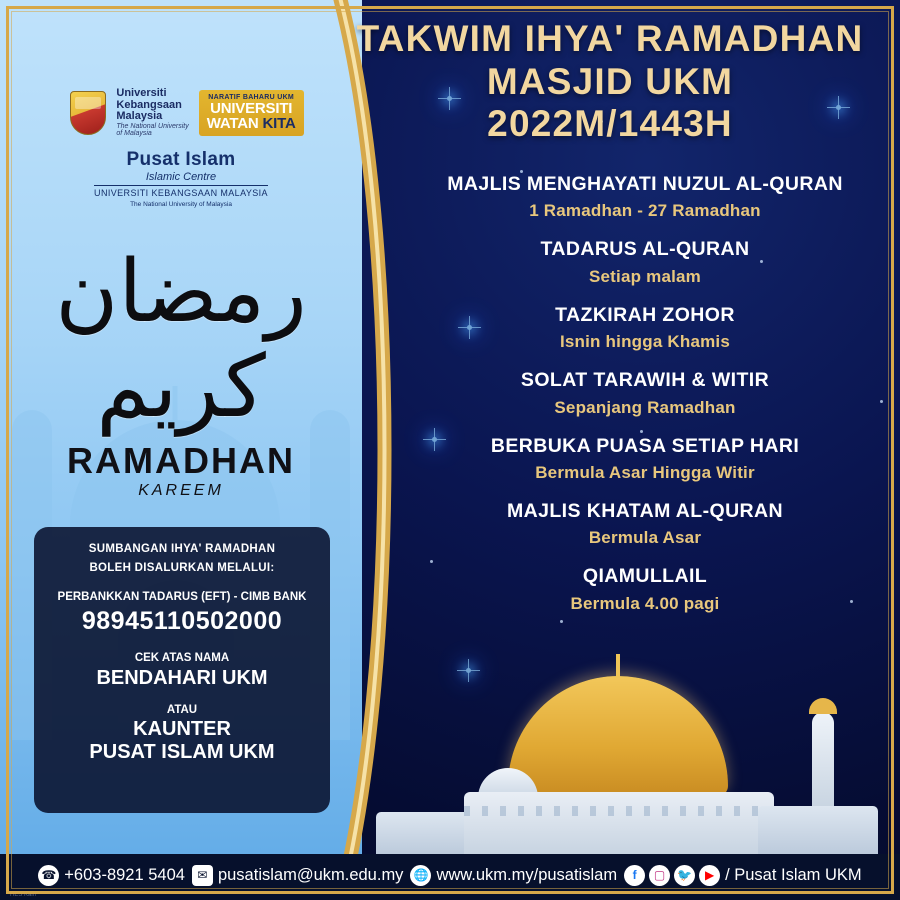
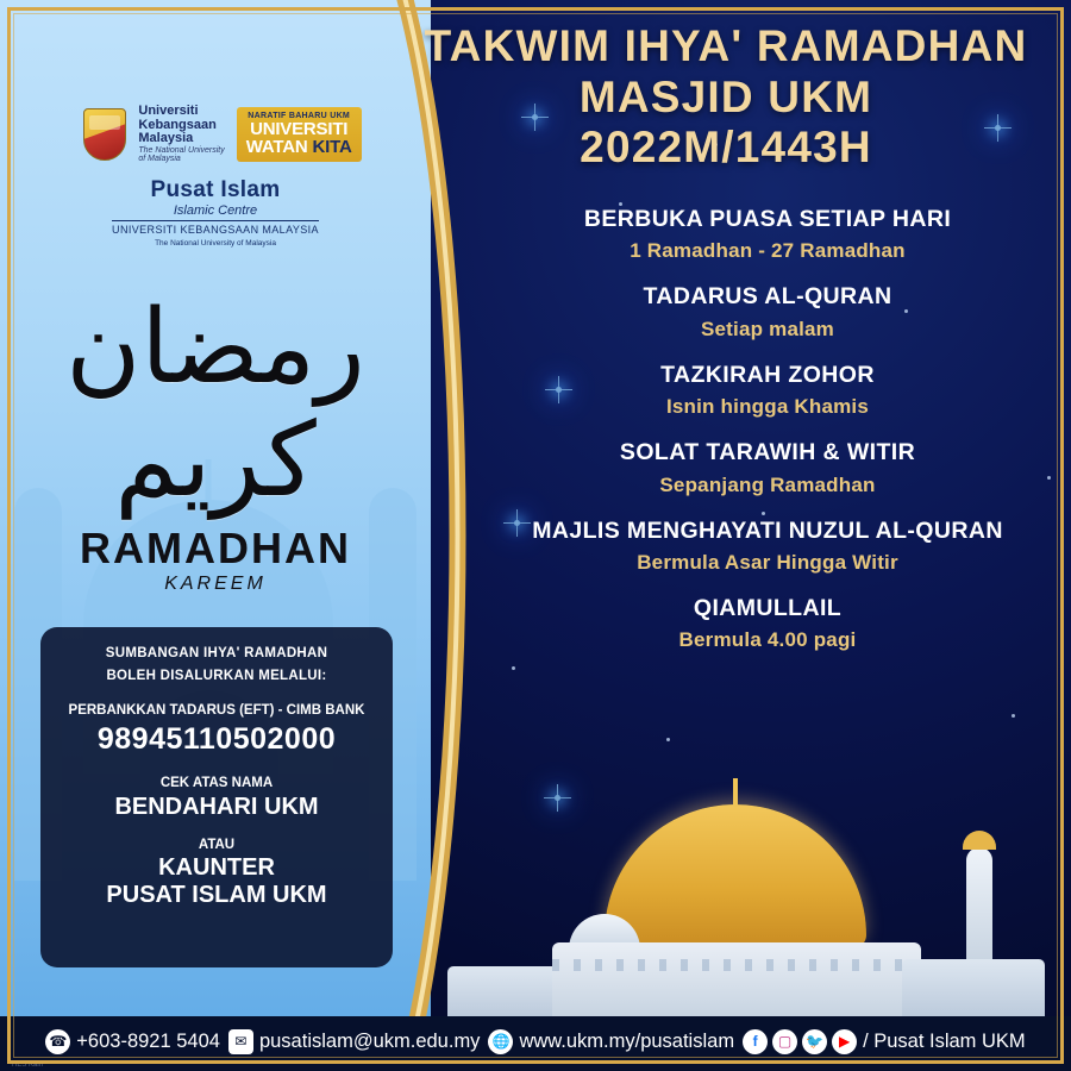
  Universiti
  Kebangsaan
  Malaysia
  UNIVERSITI
  WATAN KITA
  Pusat Islam
  Islamic Centre
  UNIVERSITI KEBANGSAAN MALAYSIA
  رمضان كريم
  RAMADHAN
  KAREEM
  SUMBANGAN IHYA' RAMADHAN
  BOLEH DISALURKAN MELALUI:
  PERBANKKAN TADARUS (EFT) - CIMB BANK
  98945110502000
  CEK ATAS NAMA
  BENDAHARI UKM
  ATAU
  KAUNTER
  PUSAT ISLAM UKM
  TAKWIM IHYA' RAMADHAN
  MASJID UKM
  2022M/1443H
- MAJLIS MENGHAYATI NUZUL AL-QURAN
+ BERBUKA PUASA SETIAP HARI
  1 Ramadhan - 27 Ramadhan
  TADARUS AL-QURAN
  Setiap malam
  TAZKIRAH ZOHOR
  Isnin hingga Khamis
  SOLAT TARAWIH & WITIR
  Sepanjang Ramadhan
- BERBUKA PUASA SETIAP HARI
+ MAJLIS MENGHAYATI NUZUL AL-QURAN
  Bermula Asar Hingga Witir
- MAJLIS KHATAM AL-QURAN
- Bermula Asar
  QIAMULLAIL
  Bermula 4.00 pagi
  ☎
  +603-8921 5404
  ✉
  pusatislam@ukm.edu.my
  🌐
  www.ukm.my/pusatislam
  f
  ▢
  🐦
  ▶
  / Pusat Islam UKM
